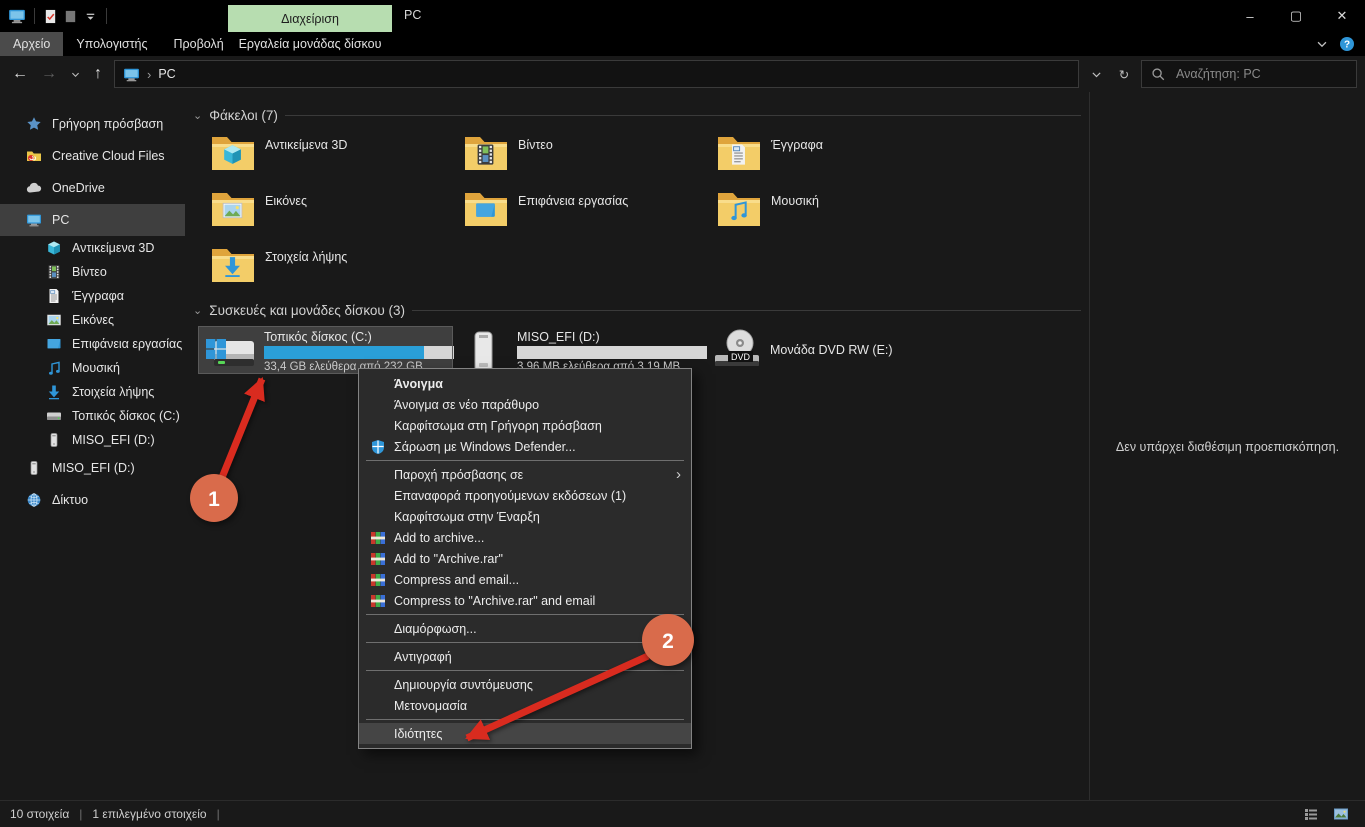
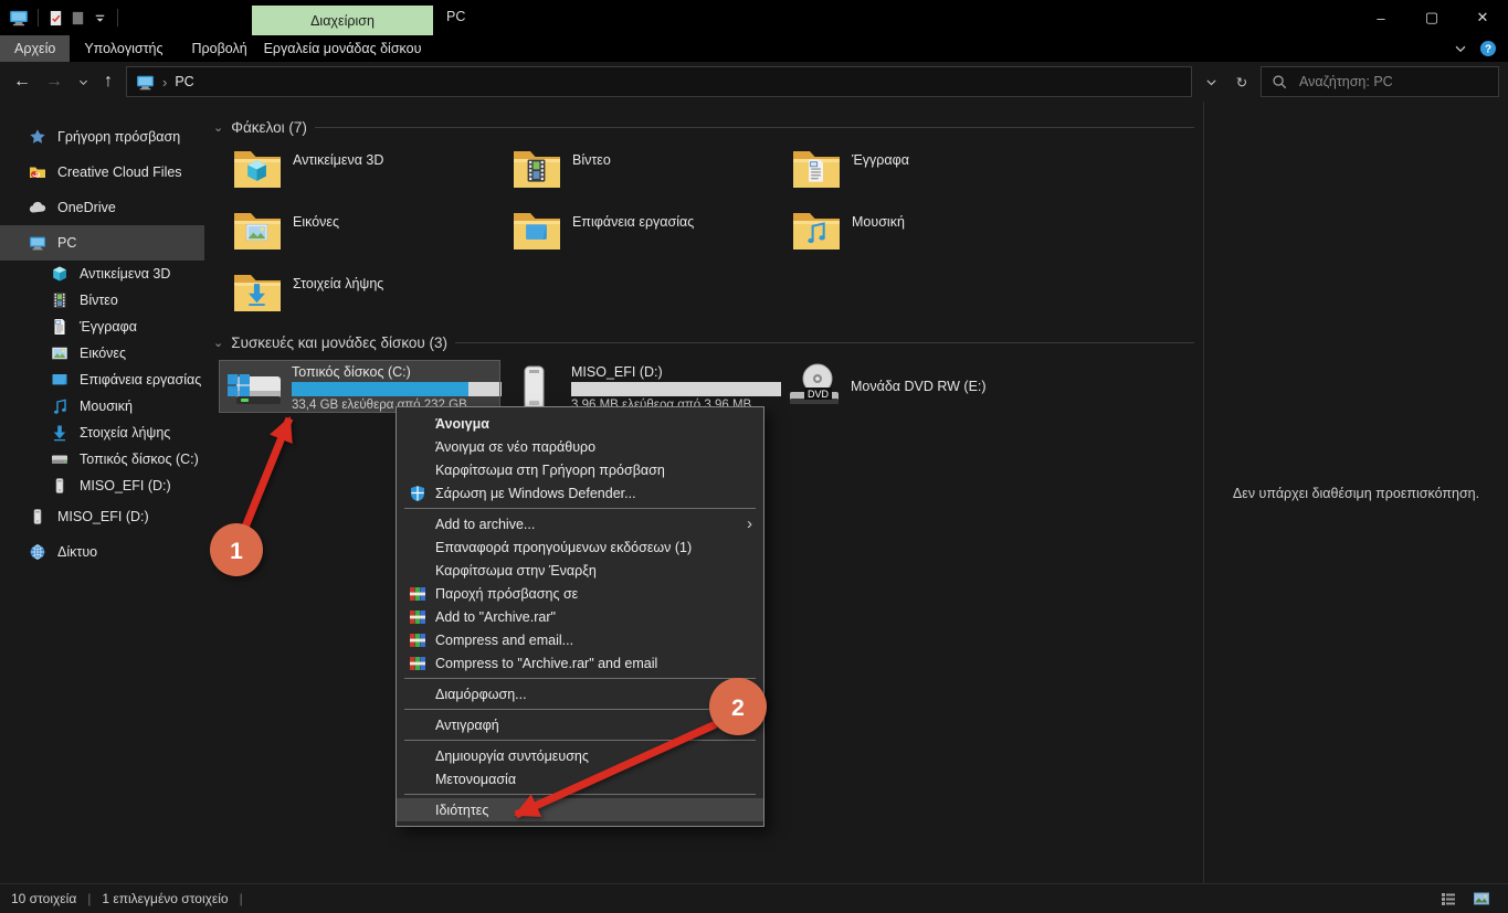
  Διαχείριση
  PC
  –
  ▢
  ✕
  Αρχείο
  Υπολογιστής
  Προβολή
  Εργαλεία μονάδας δίσκου
  ?
  ←
  →
  ↑
  ›
  PC
  ↻
  Αναζήτηση: PC
  Γρήγορη πρόσβαση
  Creative Cloud Files
  OneDrive
  PC
  Αντικείμενα 3D
  Βίντεο
  Έγγραφα
  Εικόνες
  Επιφάνεια εργασίας
  Μουσική
  Στοιχεία λήψης
  Τοπικός δίσκος (C:)
  MISO_EFI (D:)
  MISO_EFI (D:)
  Δίκτυο
  ⌄
  Φάκελοι (7)
  Αντικείμενα 3D
  Βίντεο
  Έγγραφα
  Εικόνες
  Επιφάνεια εργασίας
  Μουσική
  Στοιχεία λήψης
  ⌄
  Συσκευές και μονάδες δίσκου (3)
  Τοπικός δίσκος (C:)
  33,4 GB ελεύθερα από 232 GB
  MISO_EFI (D:)
- 3,96 MB ελεύθερα από 3,19 MB
+ 3,96 MB ελεύθερα από 3,96 MB
  DVD
  Μονάδα DVD RW (E:)
  Δεν υπάρχει διαθέσιμη προεπισκόπηση.
  10 στοιχεία
  |
  1 επιλεγμένο στοιχείο
  |
  Άνοιγμα
  Άνοιγμα σε νέο παράθυρο
  Καρφίτσωμα στη Γρήγορη πρόσβαση
  Σάρωση με Windows Defender...
- Παροχή πρόσβασης σε
+ Add to archive...
  ›
  Επαναφορά προηγούμενων εκδόσεων (1)
  Καρφίτσωμα στην Έναρξη
- Add to archive...
+ Παροχή πρόσβασης σε
  Add to "Archive.rar"
  Compress and email...
  Compress to "Archive.rar" and email
  Διαμόρφωση...
  Αντιγραφή
  Δημιουργία συντόμευσης
  Μετονομασία
  Ιδιότητες
  1
  2
